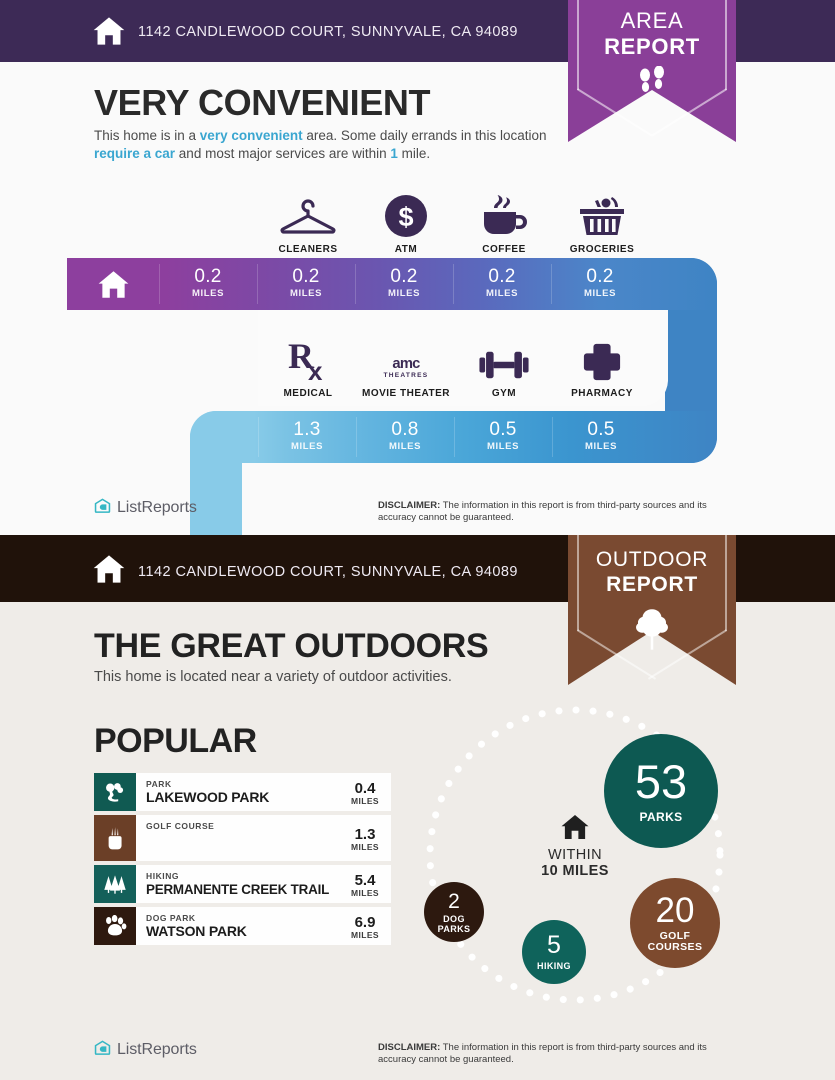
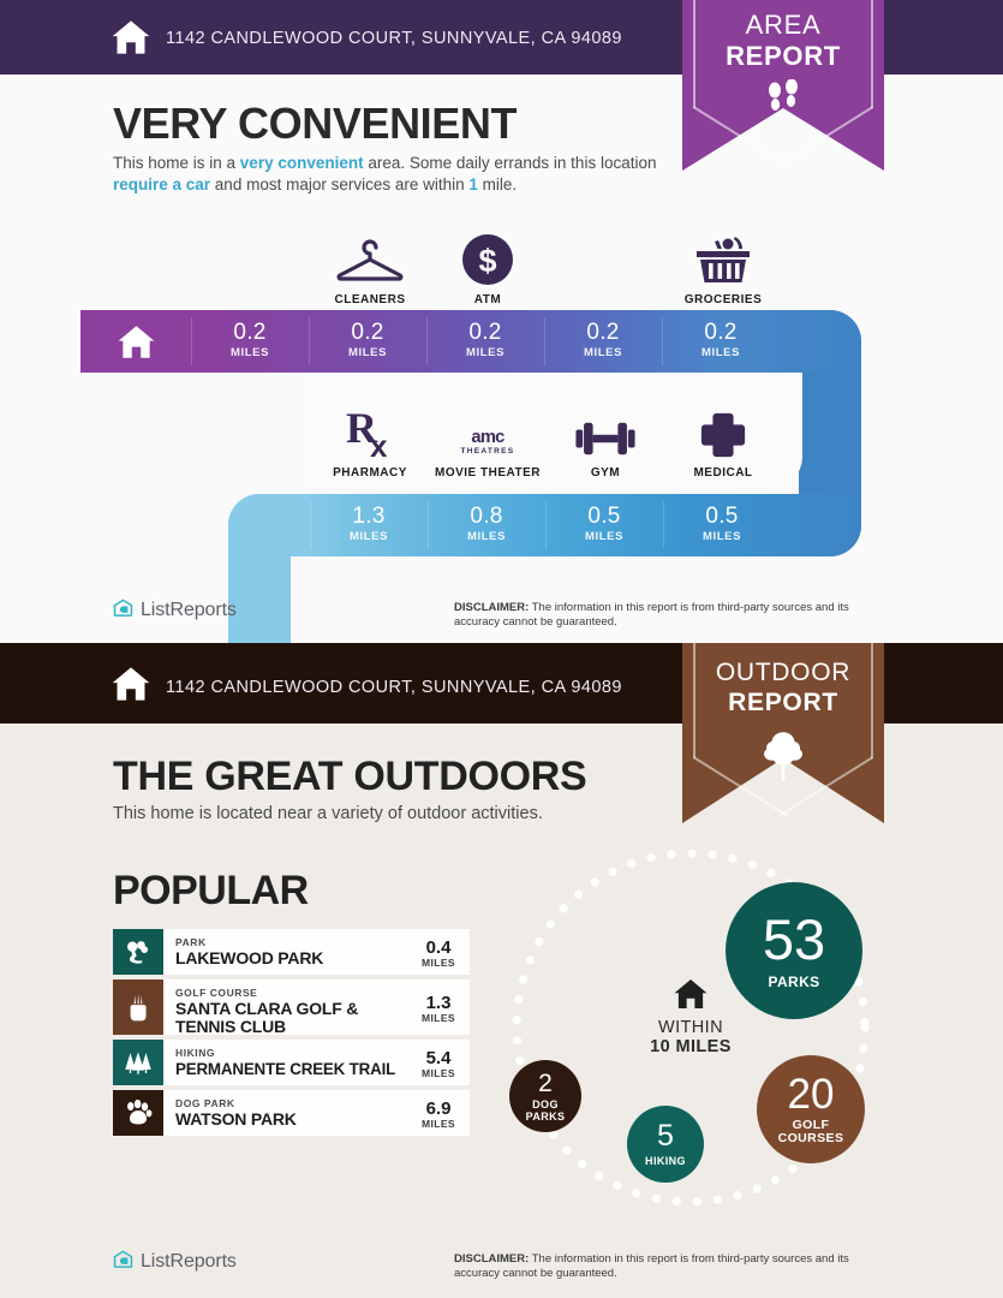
  1142 CANDLEWOOD COURT, SUNNYVALE, CA 94089
  AREA
  REPORT
  VERY CONVENIENT
  This home is in a very convenient area. Some daily errands in this location require a car and most major services are within 1 mile.
  CLEANERS
  $
  ATM
- COFFEE
  GROCERIES
  0.2
  MILES
  0.2
  MILES
  0.2
  MILES
  0.2
  MILES
  0.2
  MILES
  R
  x
- MEDICAL
+ PHARMACY
  amc
  MOVIE THEATER
  GYM
- PHARMACY
+ MEDICAL
  1.3
  MILES
  0.8
  MILES
  0.5
  MILES
  0.5
  MILES
  ListReports
  DISCLAIMER: The information in this report is from third-party sources and its accuracy cannot be guaranteed.
  1142 CANDLEWOOD COURT, SUNNYVALE, CA 94089
  OUTDOOR
  REPORT
  THE GREAT OUTDOORS
  This home is located near a variety of outdoor activities.
  POPULAR
  PARK
  LAKEWOOD PARK
  0.4
  MILES
  GOLF COURSE
+ SANTA CLARA GOLF & TENNIS CLUB
  1.3
  MILES
  HIKING
  PERMANENTE CREEK TRAIL
  5.4
  MILES
  DOG PARK
  WATSON PARK
  6.9
  MILES
  53
  PARKS
  20
  GOLF
  COURSES
  5
  HIKING
  2
  DOG
  PARKS
  WITHIN
  10 MILES
  ListReports
  DISCLAIMER: The information in this report is from third-party sources and its accuracy cannot be guaranteed.
